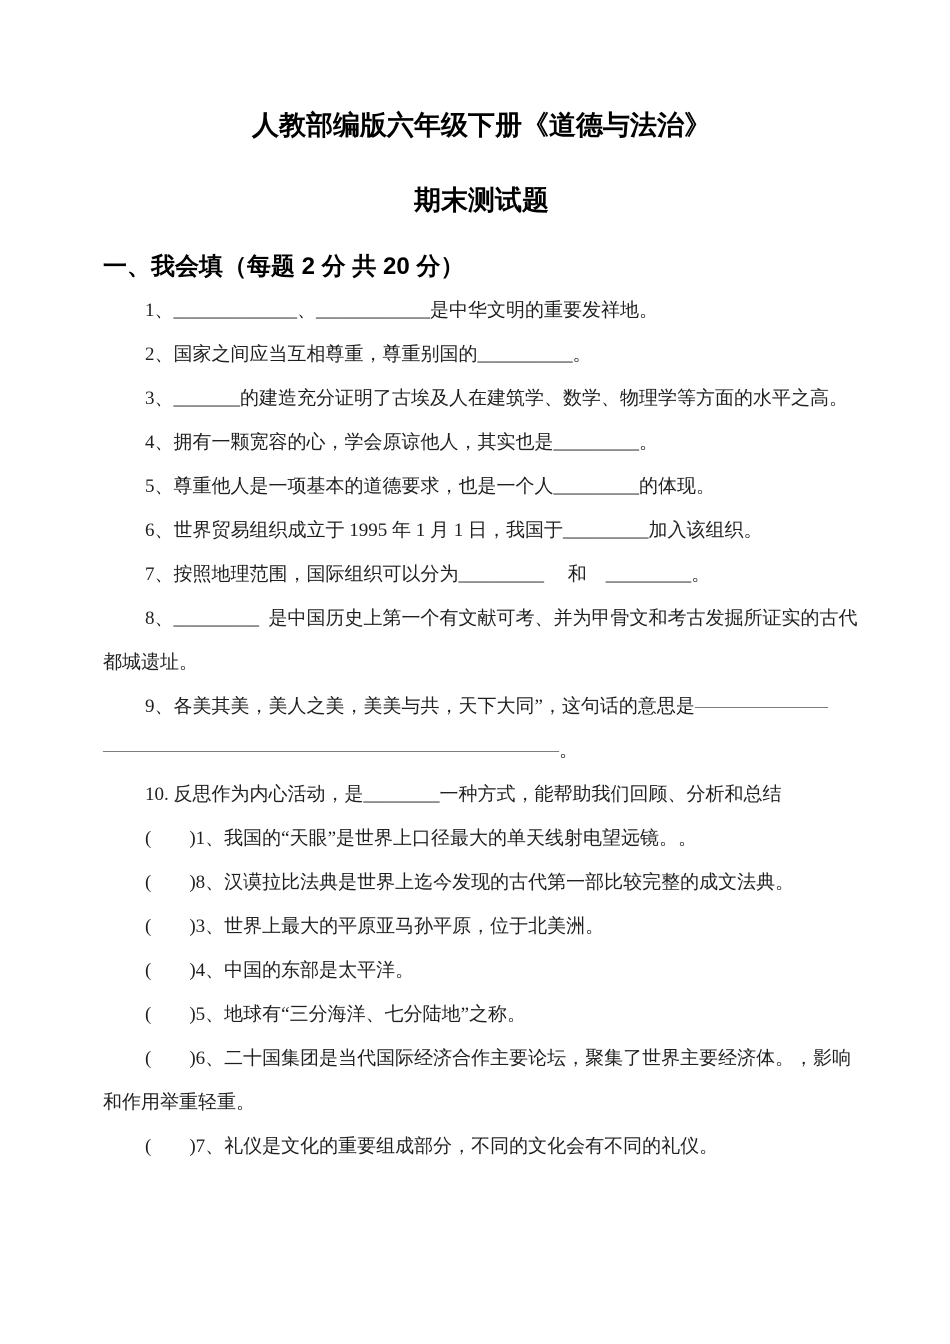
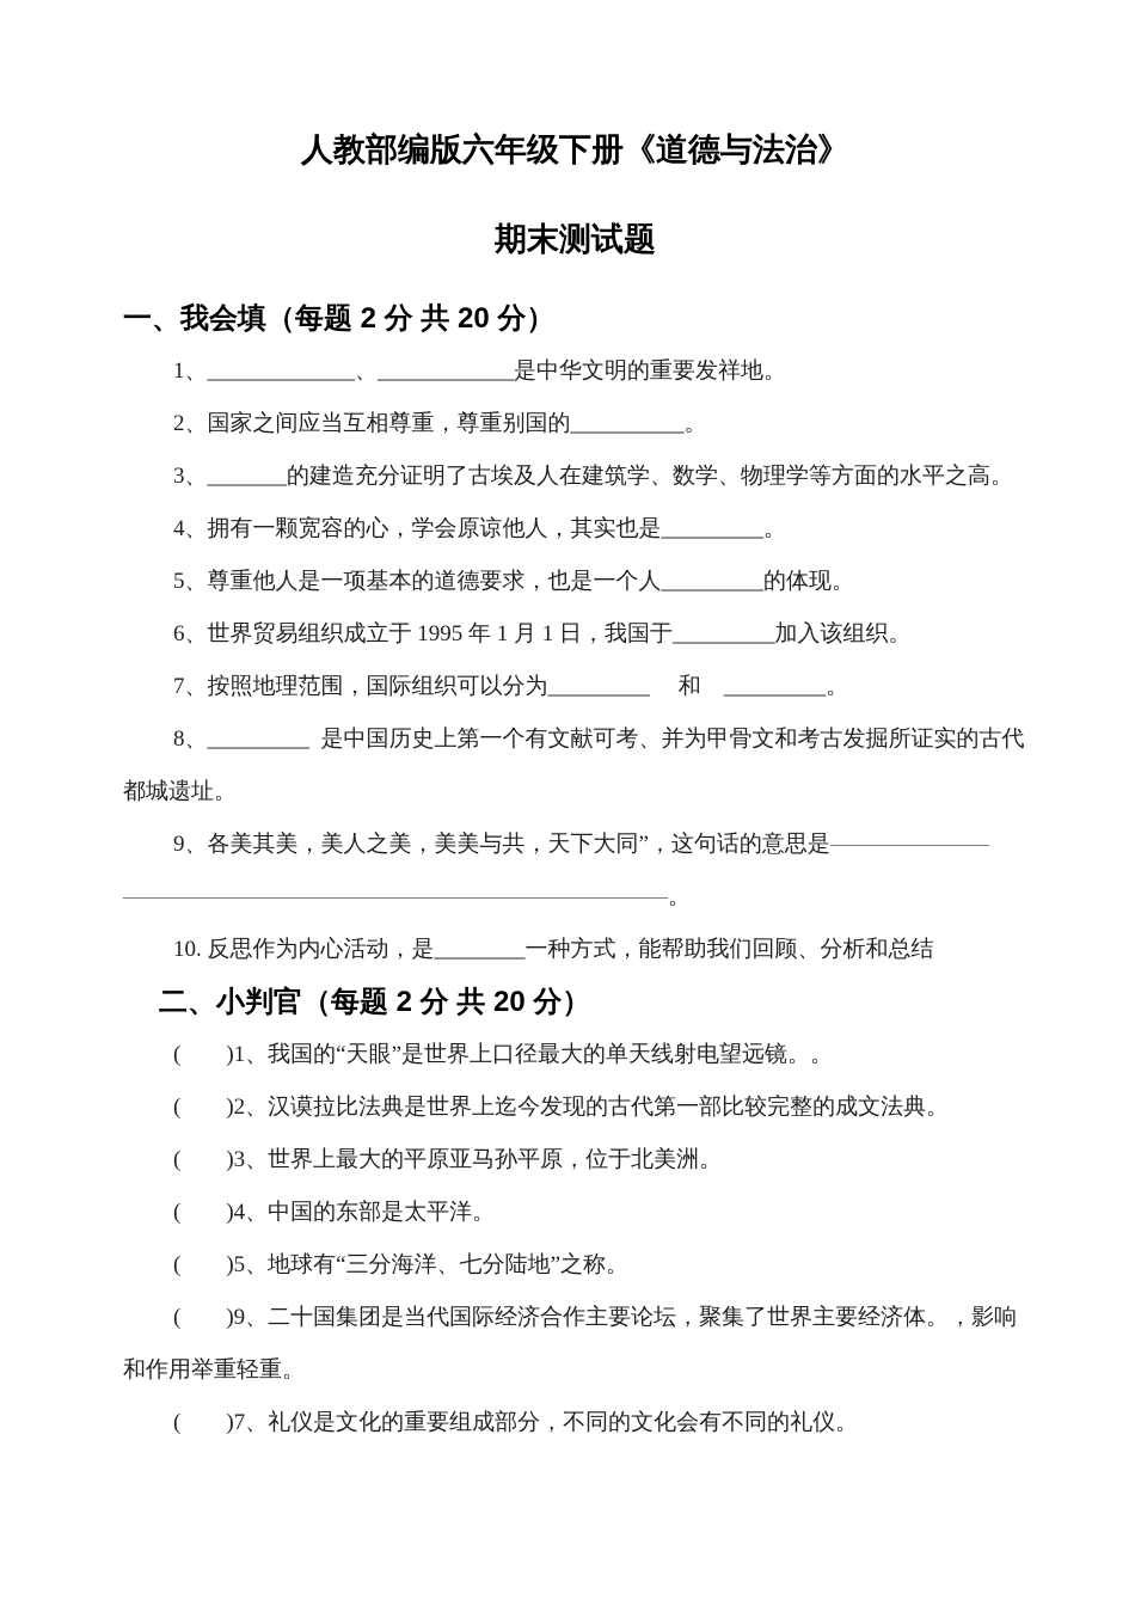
  人教部编版六年级下册《道德与法治》
  期末测试题
  一、我会填（每题 2 分 共 20 分）
  1、_____________、____________是中华文明的重要发祥地。
  2、国家之间应当互相尊重，尊重别国的__________。
  3、_______的建造充分证明了古埃及人在建筑学、数学、物理学等方面的水平之高。
  4、拥有一颗宽容的心，学会原谅他人，其实也是_________。
  5、尊重他人是一项基本的道德要求，也是一个人_________的体现。
  6、世界贸易组织成立于 1995 年 1 月 1 日，我国于_________加入该组织。
  7、按照地理范围，国际组织可以分为_________ 和 _________。
  8、_________ 是中国历史上第一个有文献可考、并为甲骨文和考古发掘所证实的古代都城遗址。
  9、各美其美，美人之美，美美与共，天下大同”，这句话的意思是———————
  ————————————————————————。
  10. 反思作为内心活动，是________一种方式，能帮助我们回顾、分析和总结
+ 二、小判官（每题 2 分 共 20 分）
  ( )1、我国的“天眼”是世界上口径最大的单天线射电望远镜。。
- ( )8、汉谟拉比法典是世界上迄今发现的古代第一部比较完整的成文法典。
+ ( )2、汉谟拉比法典是世界上迄今发现的古代第一部比较完整的成文法典。
  ( )3、世界上最大的平原亚马孙平原，位于北美洲。
  ( )4、中国的东部是太平洋。
  ( )5、地球有“三分海洋、七分陆地”之称。
- ( )6、二十国集团是当代国际经济合作主要论坛，聚集了世界主要经济体。，影响和作用举重轻重。
+ ( )9、二十国集团是当代国际经济合作主要论坛，聚集了世界主要经济体。，影响和作用举重轻重。
  ( )7、礼仪是文化的重要组成部分，不同的文化会有不同的礼仪。
